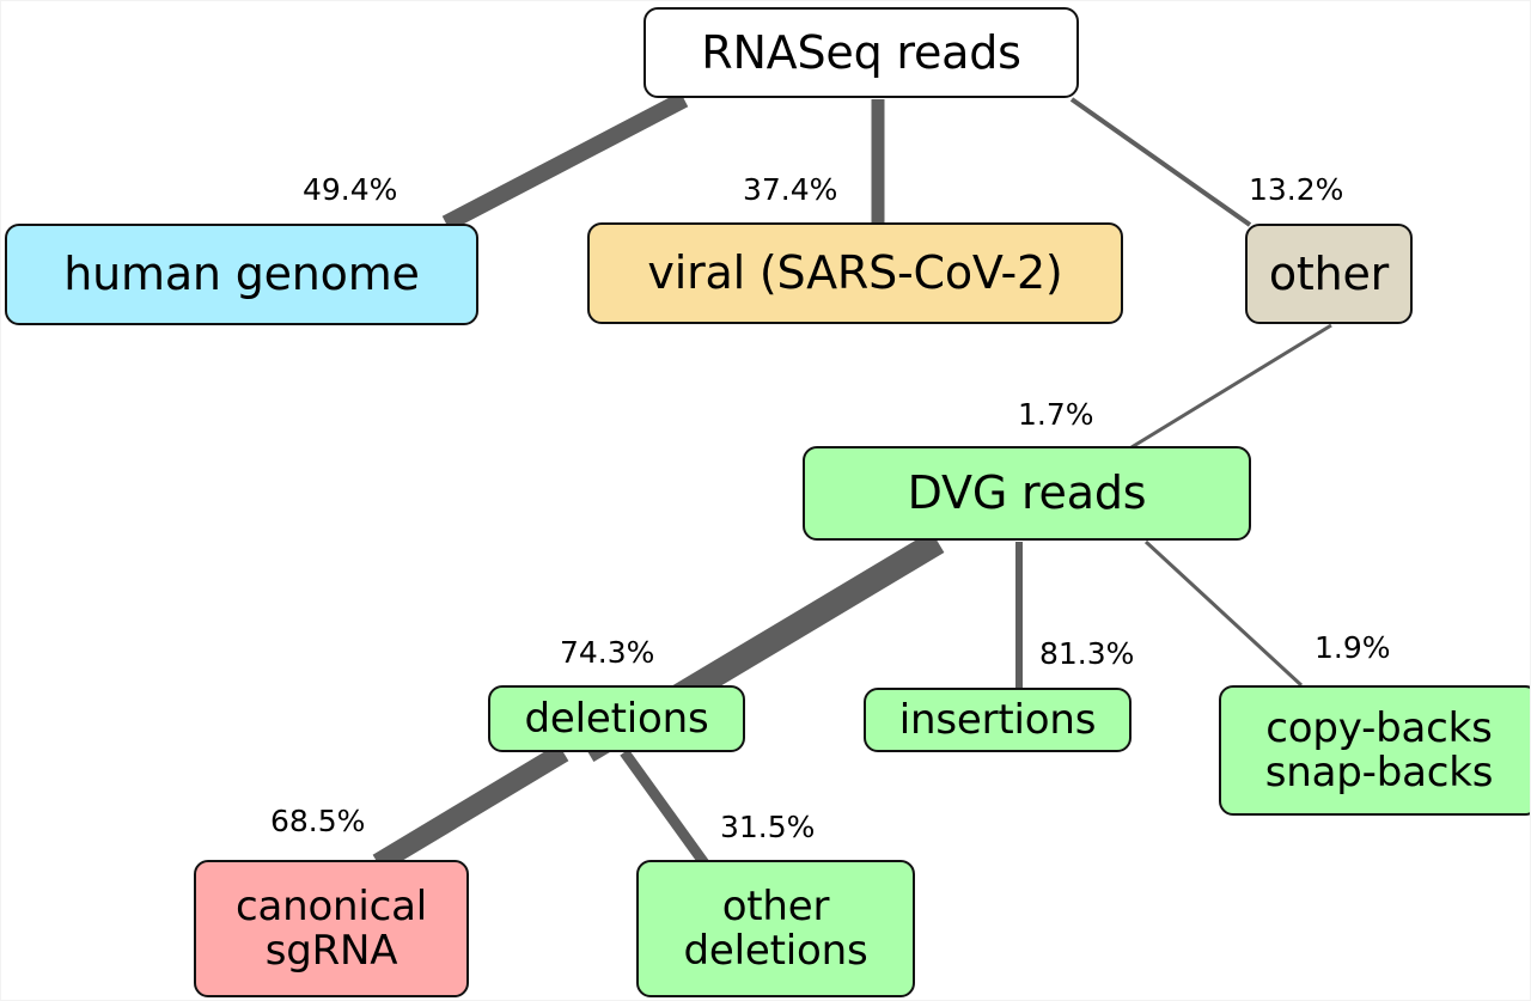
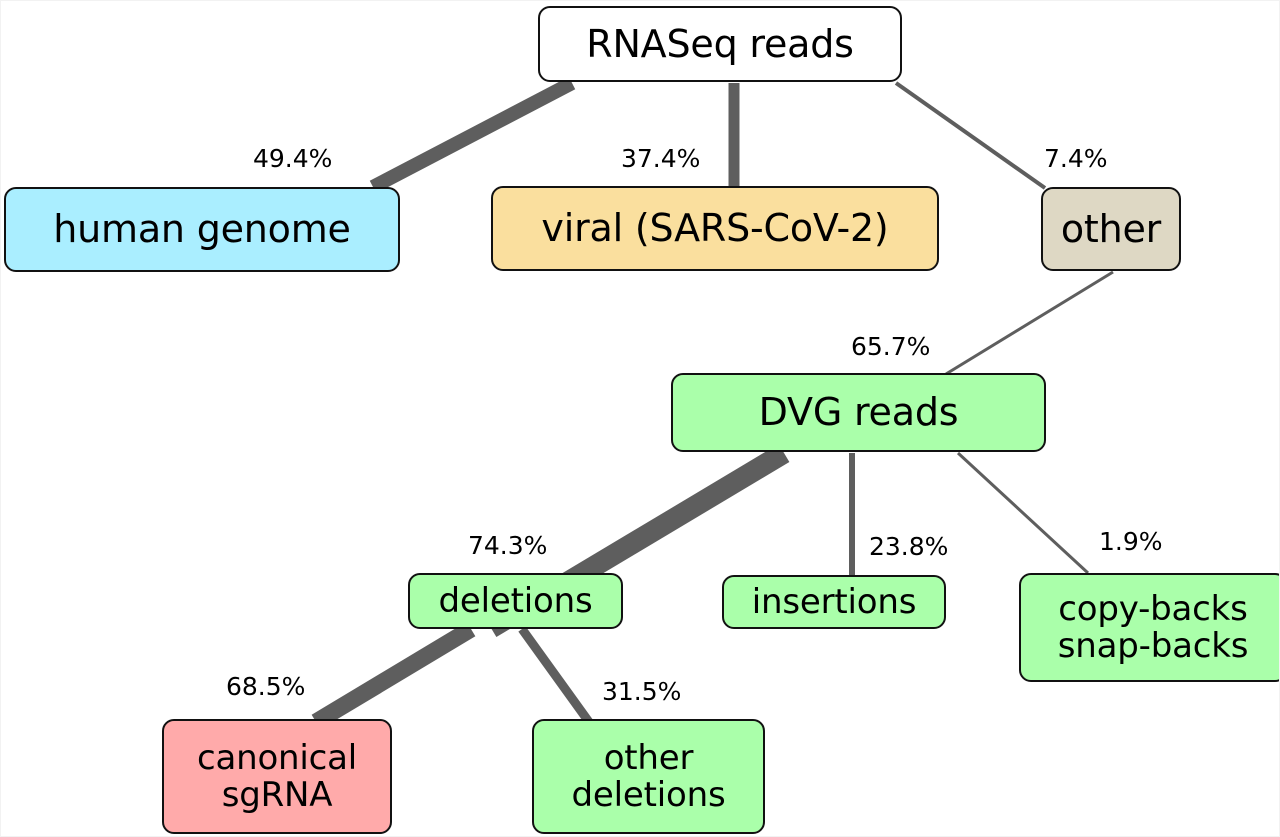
  RNASeq reads
  human genome
  viral (SARS-CoV-2)
  other
  DVG reads
  deletions
  insertions
  copy-backs
  snap-backs
  canonical
  sgRNA
  other
  deletions
  49.4%
  37.4%
- 13.2%
+ 7.4%
- 1.7%
+ 65.7%
  74.3%
- 81.3%
+ 23.8%
  1.9%
  68.5%
  31.5%
